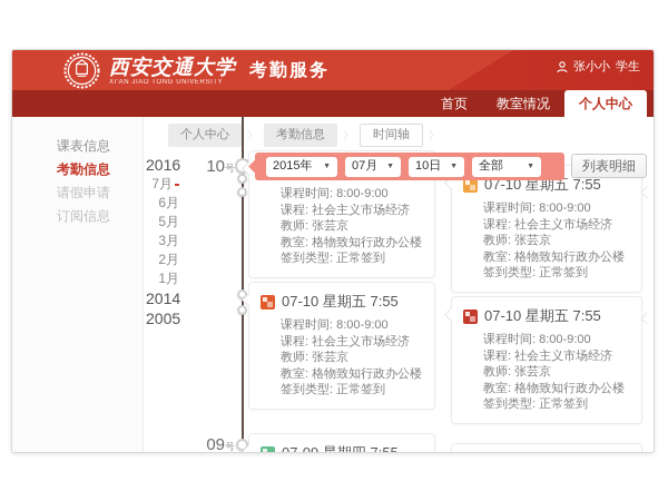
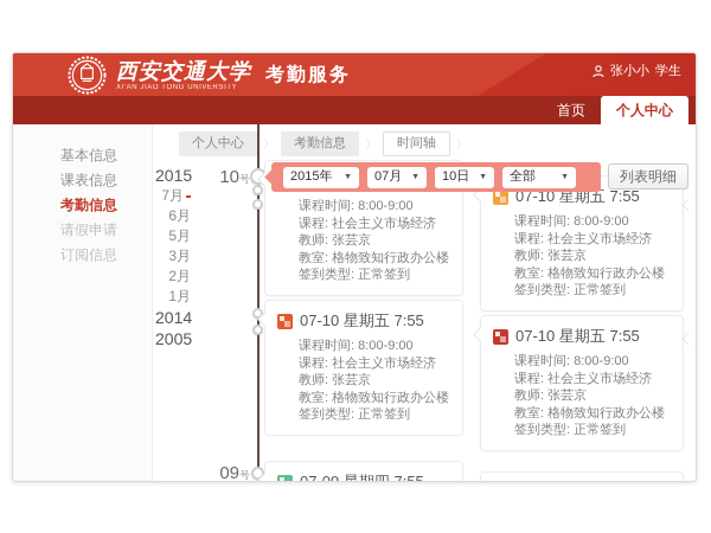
  西安交通大学
  考勤服务
  张小小
  学生
  首页
- 教室情况
  个人中心
+ 基本信息
  课表信息
  考勤信息
  请假申请
  订阅信息
  个人中心
  考勤信息
  时间轴
- 2016
+ 2015
  7月
  6月
  5月
  3月
  2月
  1月
  2014
  2005
  10号
  09号
  课程时间: 8:00-9:00
  课程: 社会主义市场经济
  教师: 张芸京
  教室: 格物致知行政办公楼
  签到类型: 正常签到
  07-10 星期五 7:55
  课程时间: 8:00-9:00
  课程: 社会主义市场经济
  教师: 张芸京
  教室: 格物致知行政办公楼
  签到类型: 正常签到
  07-10 星期五 7:55
  课程时间: 8:00-9:00
  课程: 社会主义市场经济
  教师: 张芸京
  教室: 格物致知行政办公楼
  签到类型: 正常签到
  07-10 星期五 7:55
  课程时间: 8:00-9:00
  课程: 社会主义市场经济
  教师: 张芸京
  教室: 格物致知行政办公楼
  签到类型: 正常签到
  2015年
  07月
  10日
  全部
  列表明细
